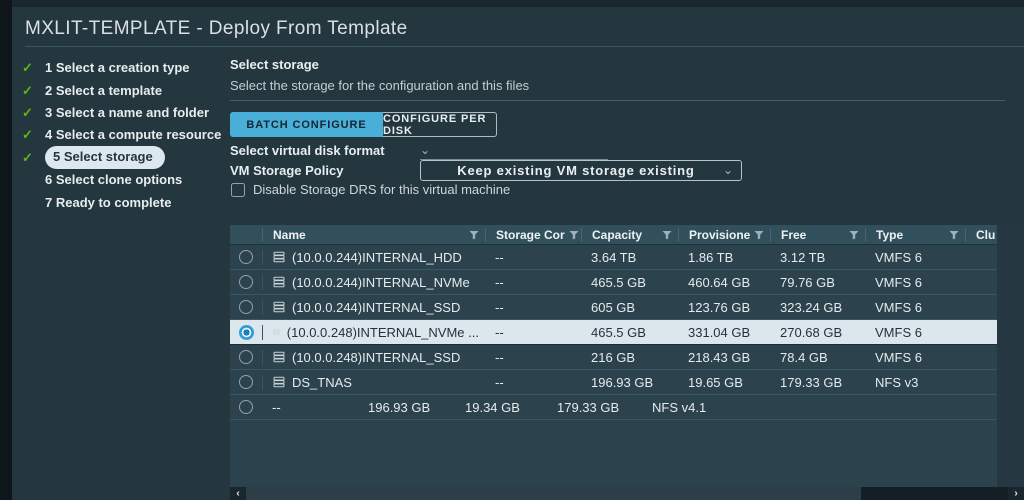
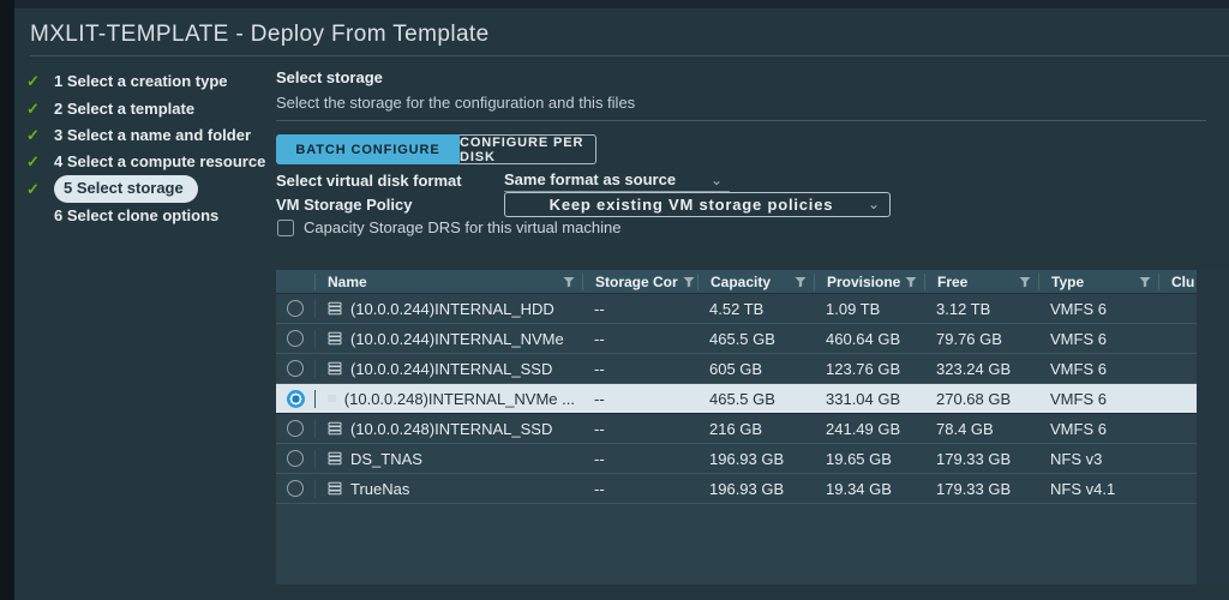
  MXLIT-TEMPLATE - Deploy From Template
  ✓
  1 Select a creation type
  ✓
  2 Select a template
  ✓
  3 Select a name and folder
  ✓
  4 Select a compute resource
  ✓
  5 Select storage
  6 Select clone options
- 7 Ready to complete
  Select storage
  Select the storage for the configuration and this files
  BATCH CONFIGURE
  CONFIGURE PER DISK
  Select virtual disk format
+ Same format as source
  ⌄
  VM Storage Policy
- Keep existing VM storage existing
+ Keep existing VM storage policies
  ⌄
- Disable Storage DRS for this virtual machine
+ Capacity Storage DRS for this virtual machine
  Name
  Storage Cor
  Capacity
  Provisione
  Free
  Type
  Clu
  (10.0.0.244)INTERNAL_HDD
  --
- 3.64 TB
+ 4.52 TB
- 1.86 TB
+ 1.09 TB
  3.12 TB
  VMFS 6
  (10.0.0.244)INTERNAL_NVMe
  --
  465.5 GB
  460.64 GB
  79.76 GB
  VMFS 6
  (10.0.0.244)INTERNAL_SSD
  --
  605 GB
  123.76 GB
  323.24 GB
  VMFS 6
  (10.0.0.248)INTERNAL_NVMe ...
  --
  465.5 GB
  331.04 GB
  270.68 GB
  VMFS 6
  (10.0.0.248)INTERNAL_SSD
  --
  216 GB
- 218.43 GB
+ 241.49 GB
  78.4 GB
  VMFS 6
  DS_TNAS
  --
  196.93 GB
  19.65 GB
  179.33 GB
  NFS v3
+ TrueNas
  --
  196.93 GB
  19.34 GB
  179.33 GB
  NFS v4.1
- ‹
- ›
